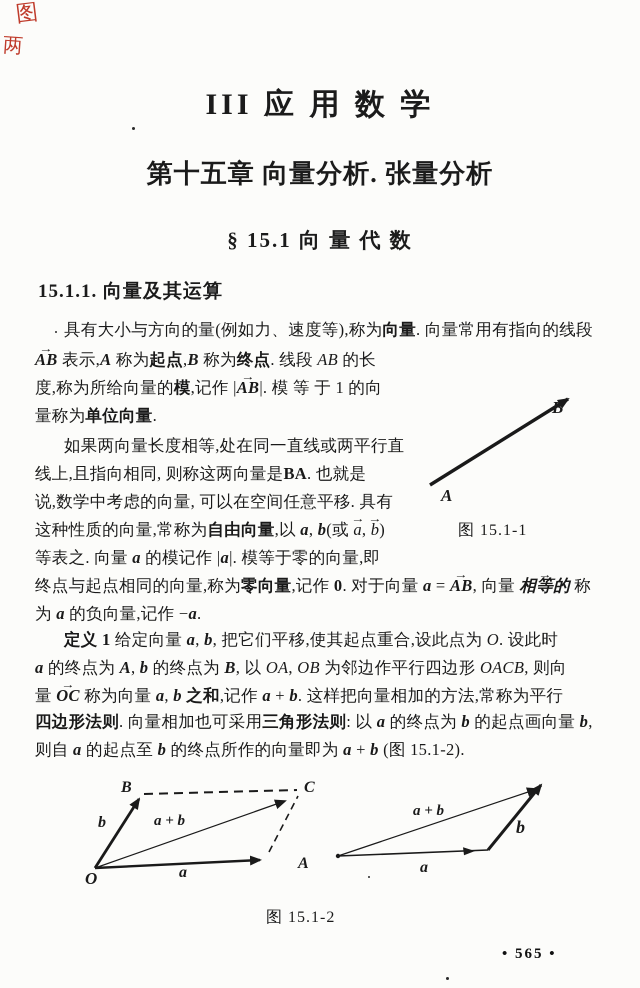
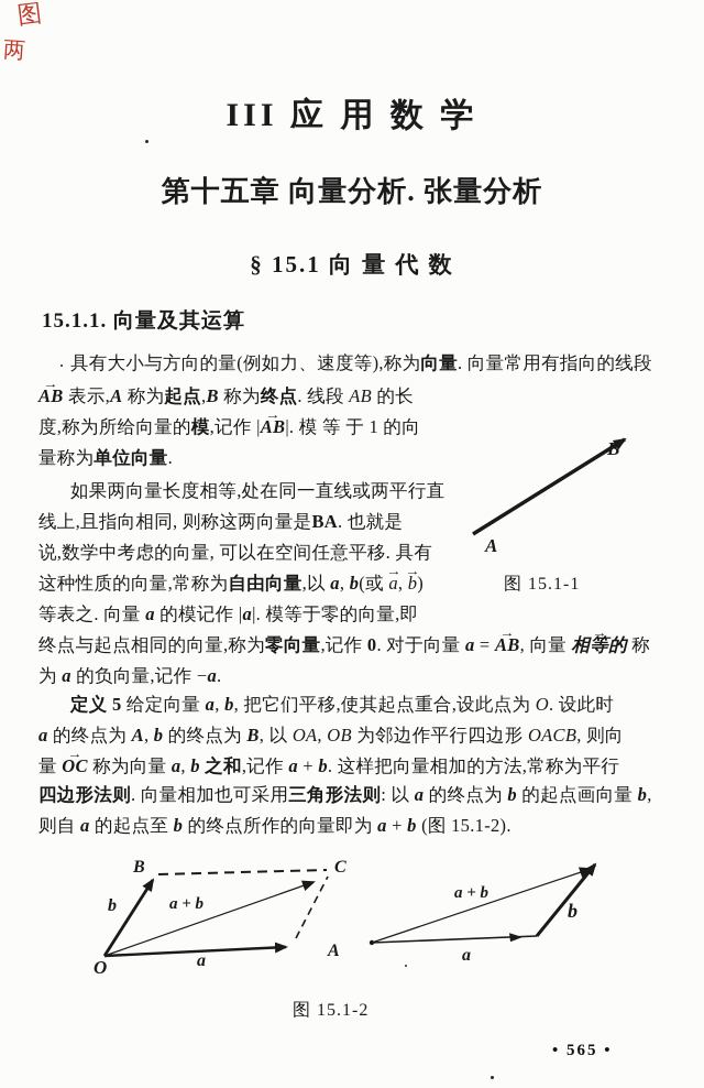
  III 应 用 数 学
  第十五章 向量分析. 张量分析
  § 15.1 向 量 代 数
  15.1.1. 向量及其运算
  具有大小与方向的量(例如力、速度等),称为向量. 向量常用有指向的线段
  AB 表示,A 称为起点,B 称为终点. 线段 AB 的长
  度,称为所给向量的模,记作 |AB|. 模 等 于 1 的向
  量称为单位向量.
  如果两向量长度相等,处在同一直线或两平行直
  线上,且指向相同, 则称这两向量是BA. 也就是
  说,数学中考虑的向量, 可以在空间任意平移. 具有
  这种性质的向量,常称为自由向量,以 a, b(或 a, b)
  等表之. 向量 a 的模记作 |a|. 模等于零的向量,即
  终点与起点相同的向量,称为零向量,记作 0. 对于向量 a = AB, 向量 相等的 称
  为 a 的负向量,记作 −a.
- 定义 1 给定向量 a, b, 把它们平移,使其起点重合,设此点为 O. 设此时
+ 定义 5 给定向量 a, b, 把它们平移,使其起点重合,设此点为 O. 设此时
  a 的终点为 A, b 的终点为 B, 以 OA, OB 为邻边作平行四边形 OACB, 则向
  量 OC 称为向量 a, b 之和,记作 a + b. 这样把向量相加的方法,常称为平行
  四边形法则. 向量相加也可采用三角形法则: 以 a 的终点为 b 的起点画向量 b,
  则自 a 的起点至 b 的终点所作的向量即为 a + b (图 15.1-2).
  A
  B
  图 15.1-1
  O
  B
  C
  A
  b
  a + b
  a
  a + b
  b
  a
  图 15.1-2
  • 565 •
